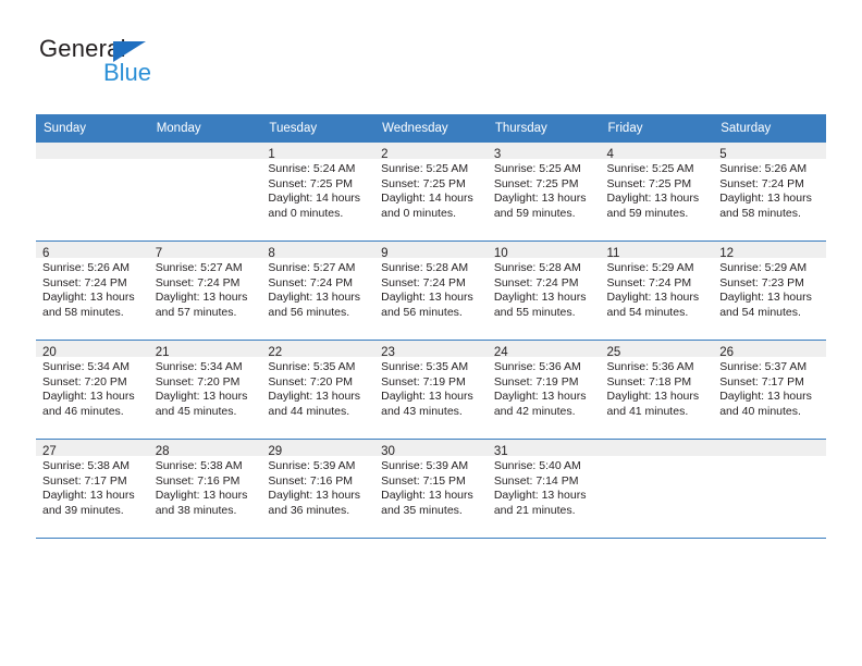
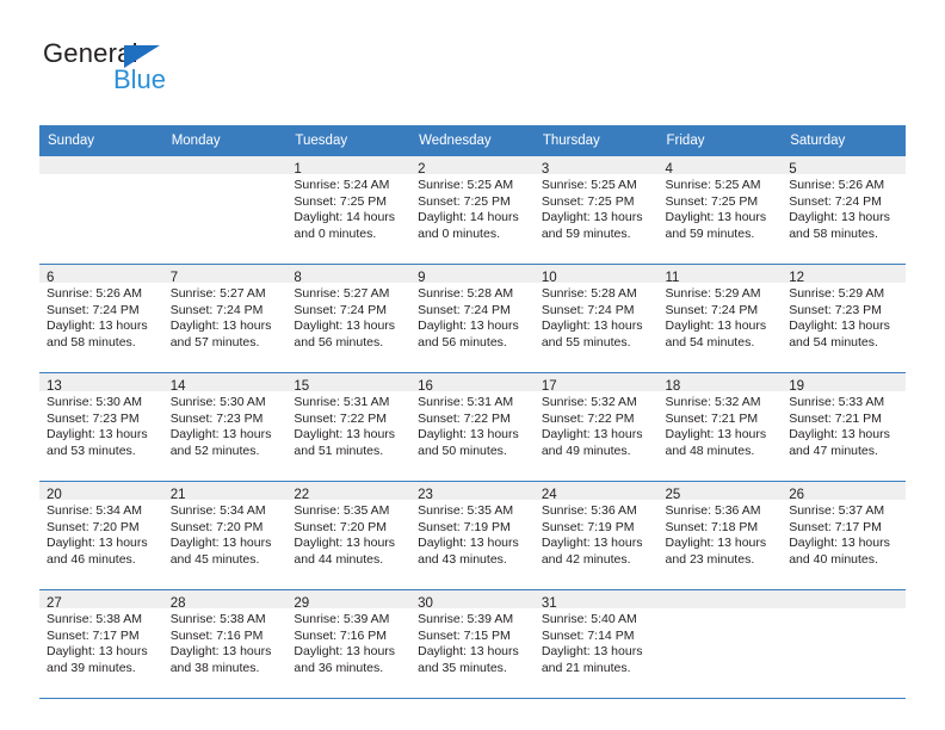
  General
  Blue
  Sunday	Monday	Tuesday	Wednesday	Thursday	Friday	Saturday
  		1Sunrise: 5:24 AMSunset: 7:25 PMDaylight: 14 hoursand 0 minutes.	2Sunrise: 5:25 AMSunset: 7:25 PMDaylight: 14 hoursand 0 minutes.	3Sunrise: 5:25 AMSunset: 7:25 PMDaylight: 13 hoursand 59 minutes.	4Sunrise: 5:25 AMSunset: 7:25 PMDaylight: 13 hoursand 59 minutes.	5Sunrise: 5:26 AMSunset: 7:24 PMDaylight: 13 hoursand 58 minutes.
  6Sunrise: 5:26 AMSunset: 7:24 PMDaylight: 13 hoursand 58 minutes.	7Sunrise: 5:27 AMSunset: 7:24 PMDaylight: 13 hoursand 57 minutes.	8Sunrise: 5:27 AMSunset: 7:24 PMDaylight: 13 hoursand 56 minutes.	9Sunrise: 5:28 AMSunset: 7:24 PMDaylight: 13 hoursand 56 minutes.	10Sunrise: 5:28 AMSunset: 7:24 PMDaylight: 13 hoursand 55 minutes.	11Sunrise: 5:29 AMSunset: 7:24 PMDaylight: 13 hoursand 54 minutes.	12Sunrise: 5:29 AMSunset: 7:23 PMDaylight: 13 hoursand 54 minutes.
+ 13Sunrise: 5:30 AMSunset: 7:23 PMDaylight: 13 hoursand 53 minutes.	14Sunrise: 5:30 AMSunset: 7:23 PMDaylight: 13 hoursand 52 minutes.	15Sunrise: 5:31 AMSunset: 7:22 PMDaylight: 13 hoursand 51 minutes.	16Sunrise: 5:31 AMSunset: 7:22 PMDaylight: 13 hoursand 50 minutes.	17Sunrise: 5:32 AMSunset: 7:22 PMDaylight: 13 hoursand 49 minutes.	18Sunrise: 5:32 AMSunset: 7:21 PMDaylight: 13 hoursand 48 minutes.	19Sunrise: 5:33 AMSunset: 7:21 PMDaylight: 13 hoursand 47 minutes.
- 20Sunrise: 5:34 AMSunset: 7:20 PMDaylight: 13 hoursand 46 minutes.	21Sunrise: 5:34 AMSunset: 7:20 PMDaylight: 13 hoursand 45 minutes.	22Sunrise: 5:35 AMSunset: 7:20 PMDaylight: 13 hoursand 44 minutes.	23Sunrise: 5:35 AMSunset: 7:19 PMDaylight: 13 hoursand 43 minutes.	24Sunrise: 5:36 AMSunset: 7:19 PMDaylight: 13 hoursand 42 minutes.	25Sunrise: 5:36 AMSunset: 7:18 PMDaylight: 13 hoursand 41 minutes.	26Sunrise: 5:37 AMSunset: 7:17 PMDaylight: 13 hoursand 40 minutes.
+ 20Sunrise: 5:34 AMSunset: 7:20 PMDaylight: 13 hoursand 46 minutes.	21Sunrise: 5:34 AMSunset: 7:20 PMDaylight: 13 hoursand 45 minutes.	22Sunrise: 5:35 AMSunset: 7:20 PMDaylight: 13 hoursand 44 minutes.	23Sunrise: 5:35 AMSunset: 7:19 PMDaylight: 13 hoursand 43 minutes.	24Sunrise: 5:36 AMSunset: 7:19 PMDaylight: 13 hoursand 42 minutes.	25Sunrise: 5:36 AMSunset: 7:18 PMDaylight: 13 hoursand 23 minutes.	26Sunrise: 5:37 AMSunset: 7:17 PMDaylight: 13 hoursand 40 minutes.
  27Sunrise: 5:38 AMSunset: 7:17 PMDaylight: 13 hoursand 39 minutes.	28Sunrise: 5:38 AMSunset: 7:16 PMDaylight: 13 hoursand 38 minutes.	29Sunrise: 5:39 AMSunset: 7:16 PMDaylight: 13 hoursand 36 minutes.	30Sunrise: 5:39 AMSunset: 7:15 PMDaylight: 13 hoursand 35 minutes.	31Sunrise: 5:40 AMSunset: 7:14 PMDaylight: 13 hoursand 21 minutes.
